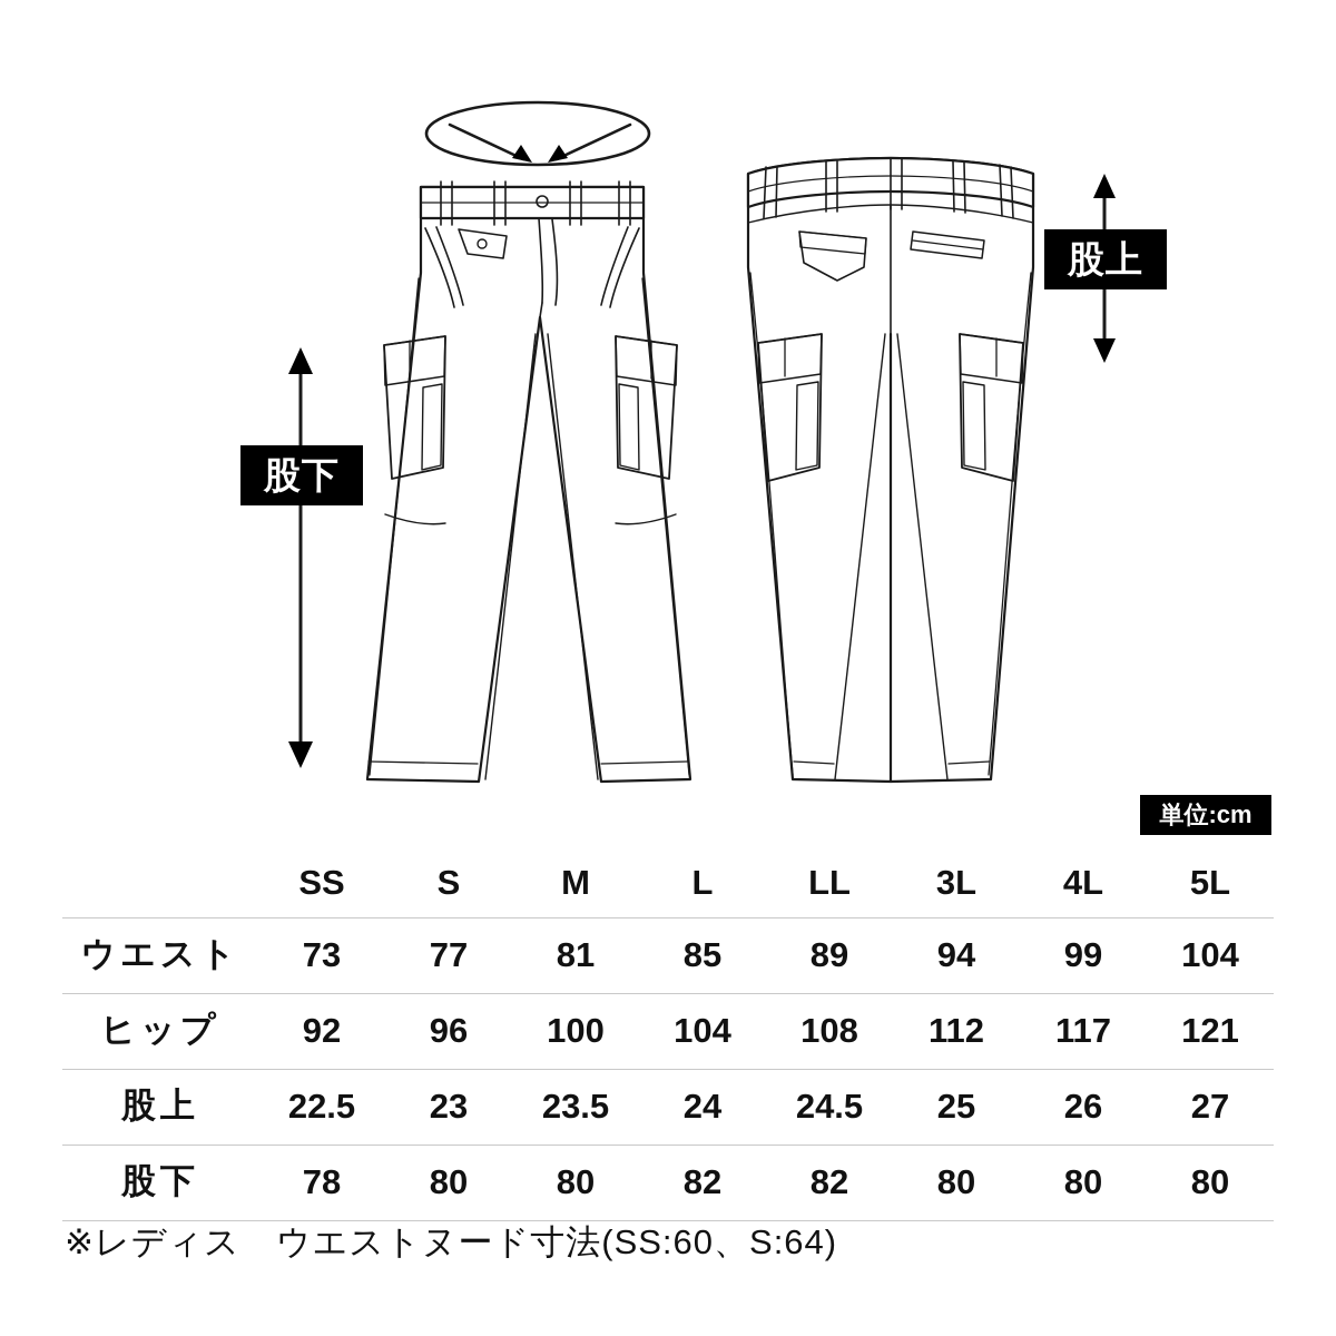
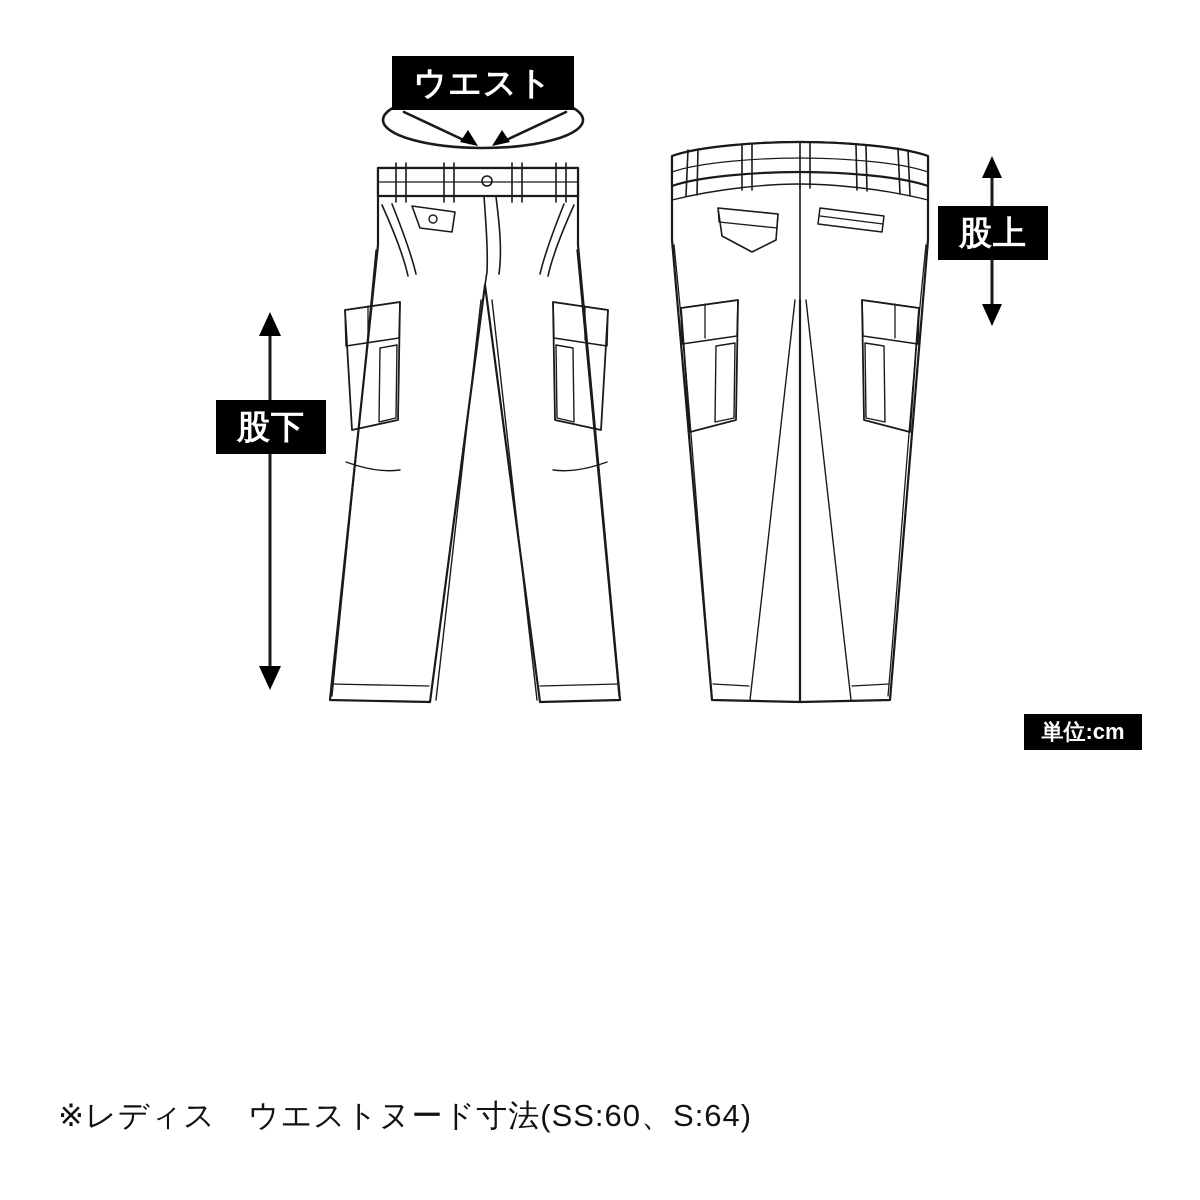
+ ウエスト
  股上
  股下
  単位:cm
- 	SS	S	M	L	LL	3L	4L	5L
- ウエスト	73	77	81	85	89	94	99	104
- ヒップ	92	96	100	104	108	112	117	121
- 股上	22.5	23	23.5	24	24.5	25	26	27
- 股下	78	80	80	82	82	80	80	80
  ※レディス ウエストヌード寸法(SS:60、S:64)
